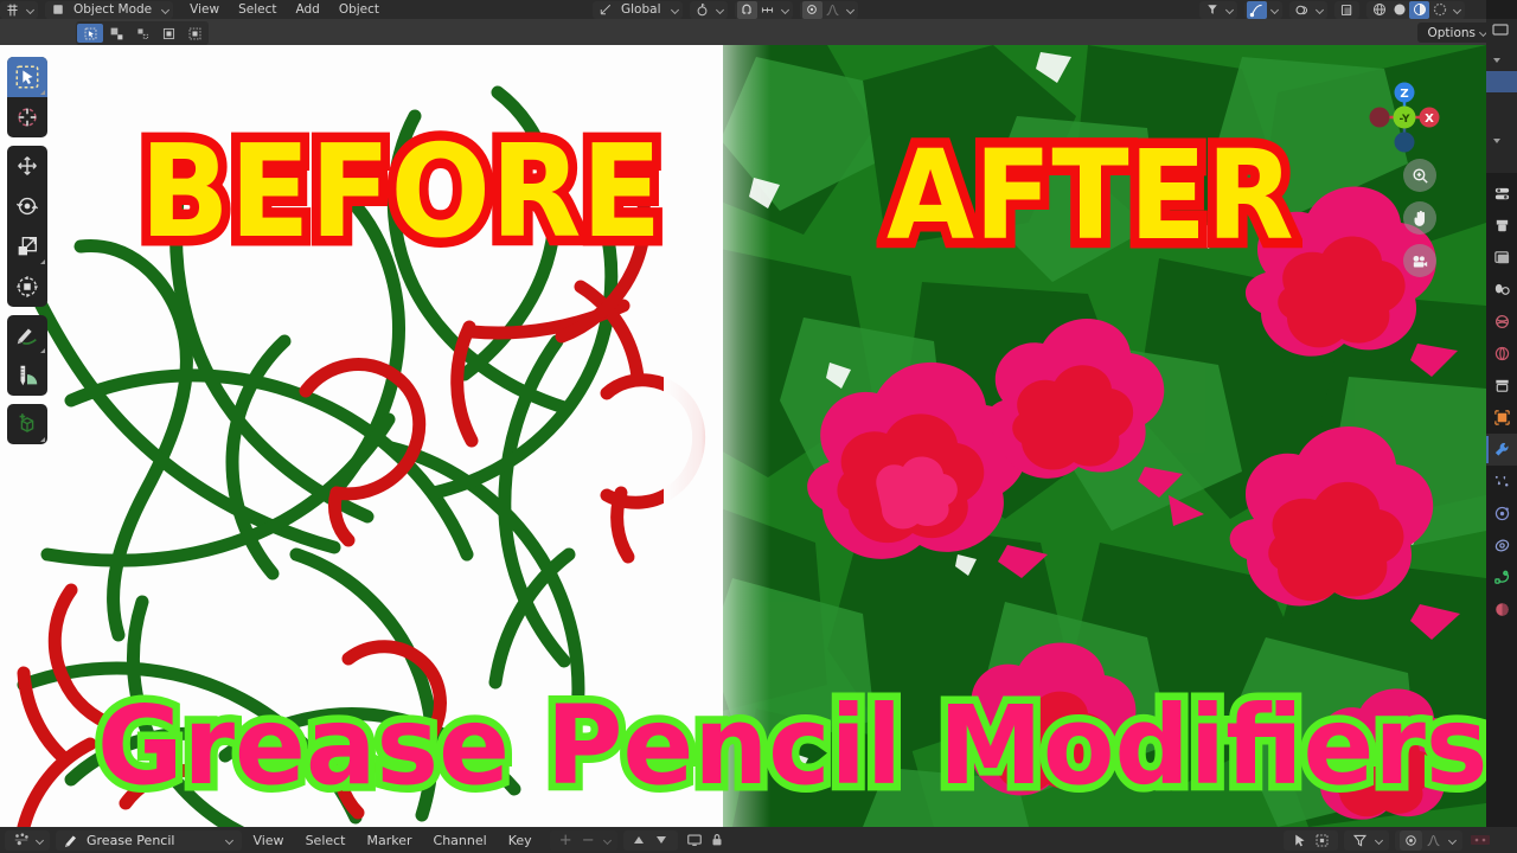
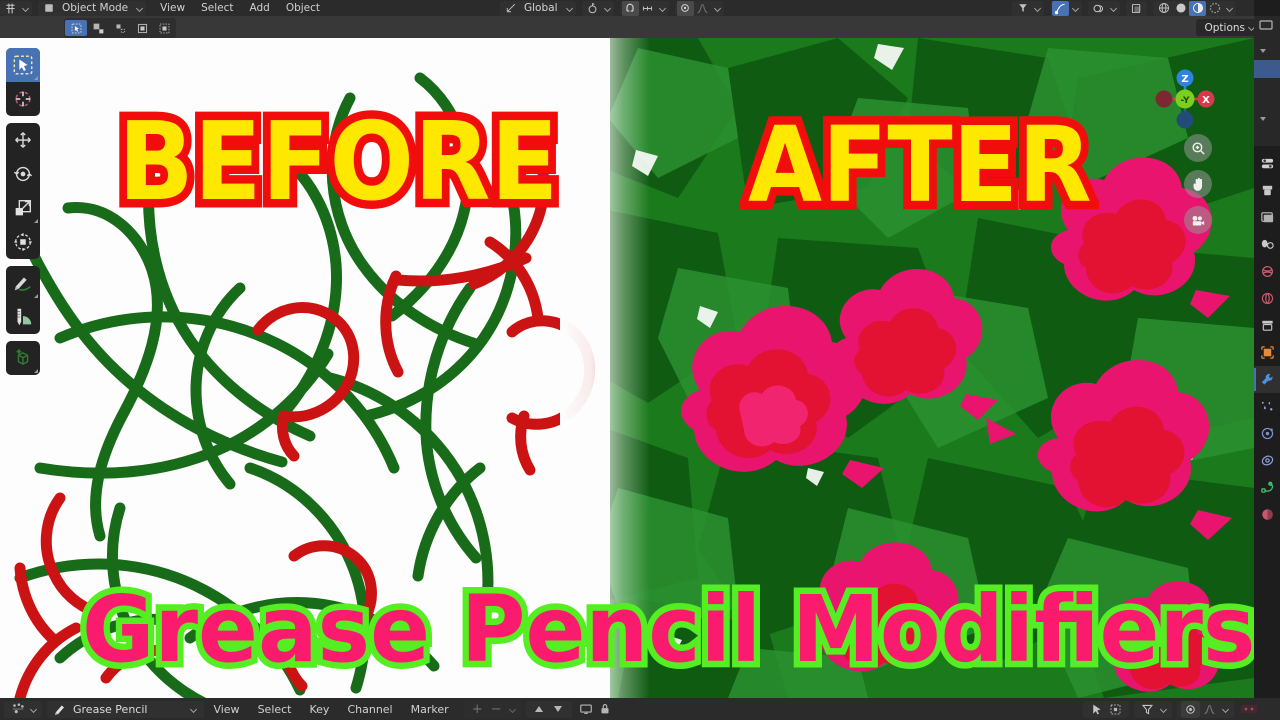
  Object Mode
  View
  Select
  Add
  Object
  Global
  Options
  Z
  X
  -Y
  BEFORE
  AFTER
  Grease Pencil Modifiers
  Grease Pencil
  View
  Select
- Marker
+ Key
  Channel
- Key
+ Marker
  +
  −
